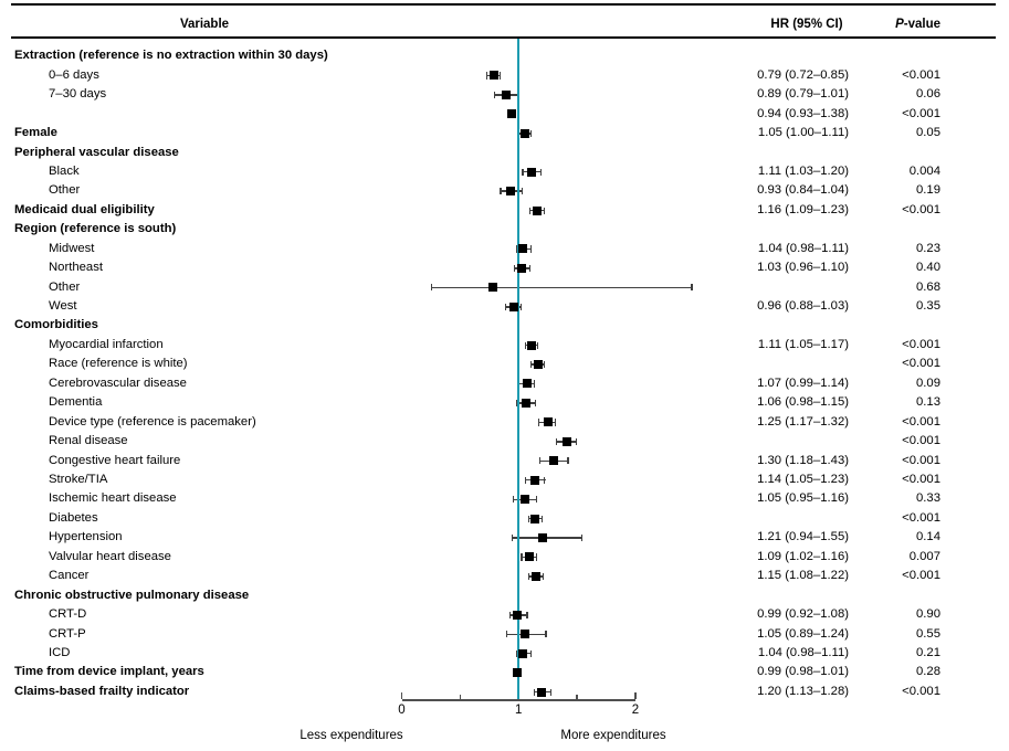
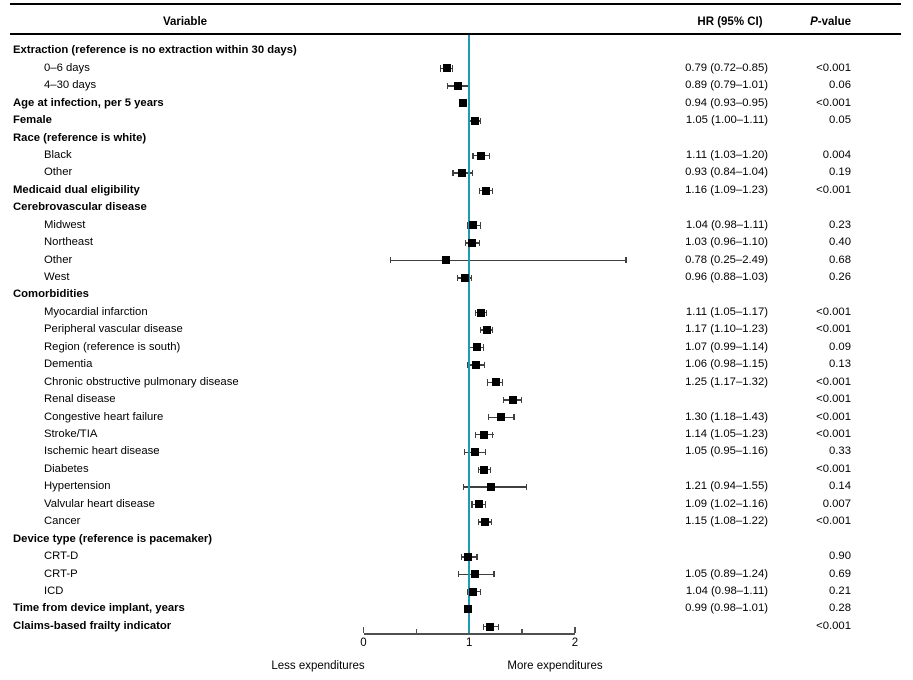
  Variable
  HR (95% CI)
  P-value
  Extraction (reference is no extraction within 30 days)
  0–6 days
  0.79 (0.72–0.85)
  <0.001
- 7–30 days
+ 4–30 days
  0.89 (0.79–1.01)
  0.06
+ Age at infection, per 5 years
- 0.94 (0.93–1.38)
+ 0.94 (0.93–0.95)
  <0.001
  Female
  1.05 (1.00–1.11)
  0.05
- Peripheral vascular disease
+ Race (reference is white)
  Black
  1.11 (1.03–1.20)
  0.004
  Other
  0.93 (0.84–1.04)
  0.19
  Medicaid dual eligibility
  1.16 (1.09–1.23)
  <0.001
- Region (reference is south)
+ Cerebrovascular disease
  Midwest
  1.04 (0.98–1.11)
  0.23
  Northeast
  1.03 (0.96–1.10)
  0.40
  Other
+ 0.78 (0.25–2.49)
  0.68
  West
  0.96 (0.88–1.03)
- 0.35
+ 0.26
  Comorbidities
  Myocardial infarction
  1.11 (1.05–1.17)
  <0.001
- Race (reference is white)
+ Peripheral vascular disease
+ 1.17 (1.10–1.23)
  <0.001
- Cerebrovascular disease
+ Region (reference is south)
  1.07 (0.99–1.14)
  0.09
  Dementia
  1.06 (0.98–1.15)
  0.13
- Device type (reference is pacemaker)
+ Chronic obstructive pulmonary disease
  1.25 (1.17–1.32)
  <0.001
  Renal disease
  <0.001
  Congestive heart failure
  1.30 (1.18–1.43)
  <0.001
  Stroke/TIA
  1.14 (1.05–1.23)
  <0.001
  Ischemic heart disease
  1.05 (0.95–1.16)
  0.33
  Diabetes
  <0.001
  Hypertension
  1.21 (0.94–1.55)
  0.14
  Valvular heart disease
  1.09 (1.02–1.16)
  0.007
  Cancer
  1.15 (1.08–1.22)
  <0.001
- Chronic obstructive pulmonary disease
+ Device type (reference is pacemaker)
  CRT-D
- 0.99 (0.92–1.08)
  0.90
  CRT-P
  1.05 (0.89–1.24)
- 0.55
+ 0.69
  ICD
  1.04 (0.98–1.11)
  0.21
  Time from device implant, years
  0.99 (0.98–1.01)
  0.28
  Claims-based frailty indicator
- 1.20 (1.13–1.28)
  <0.001
  0
  1
  2
  Less expenditures
  More expenditures
